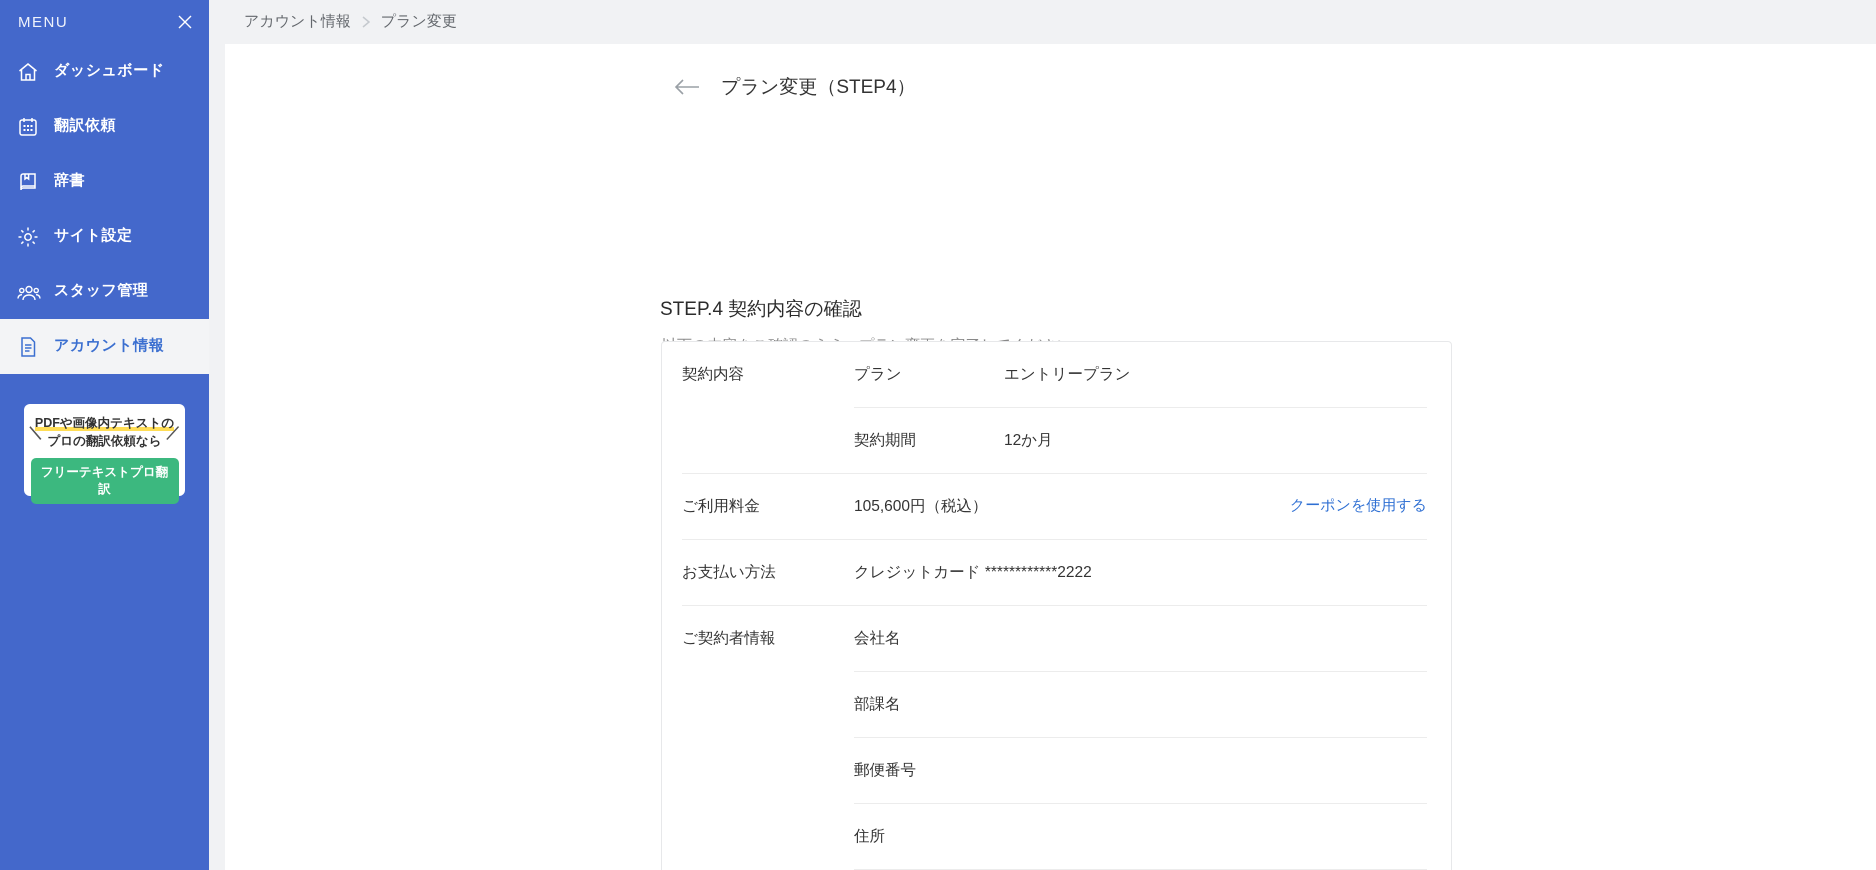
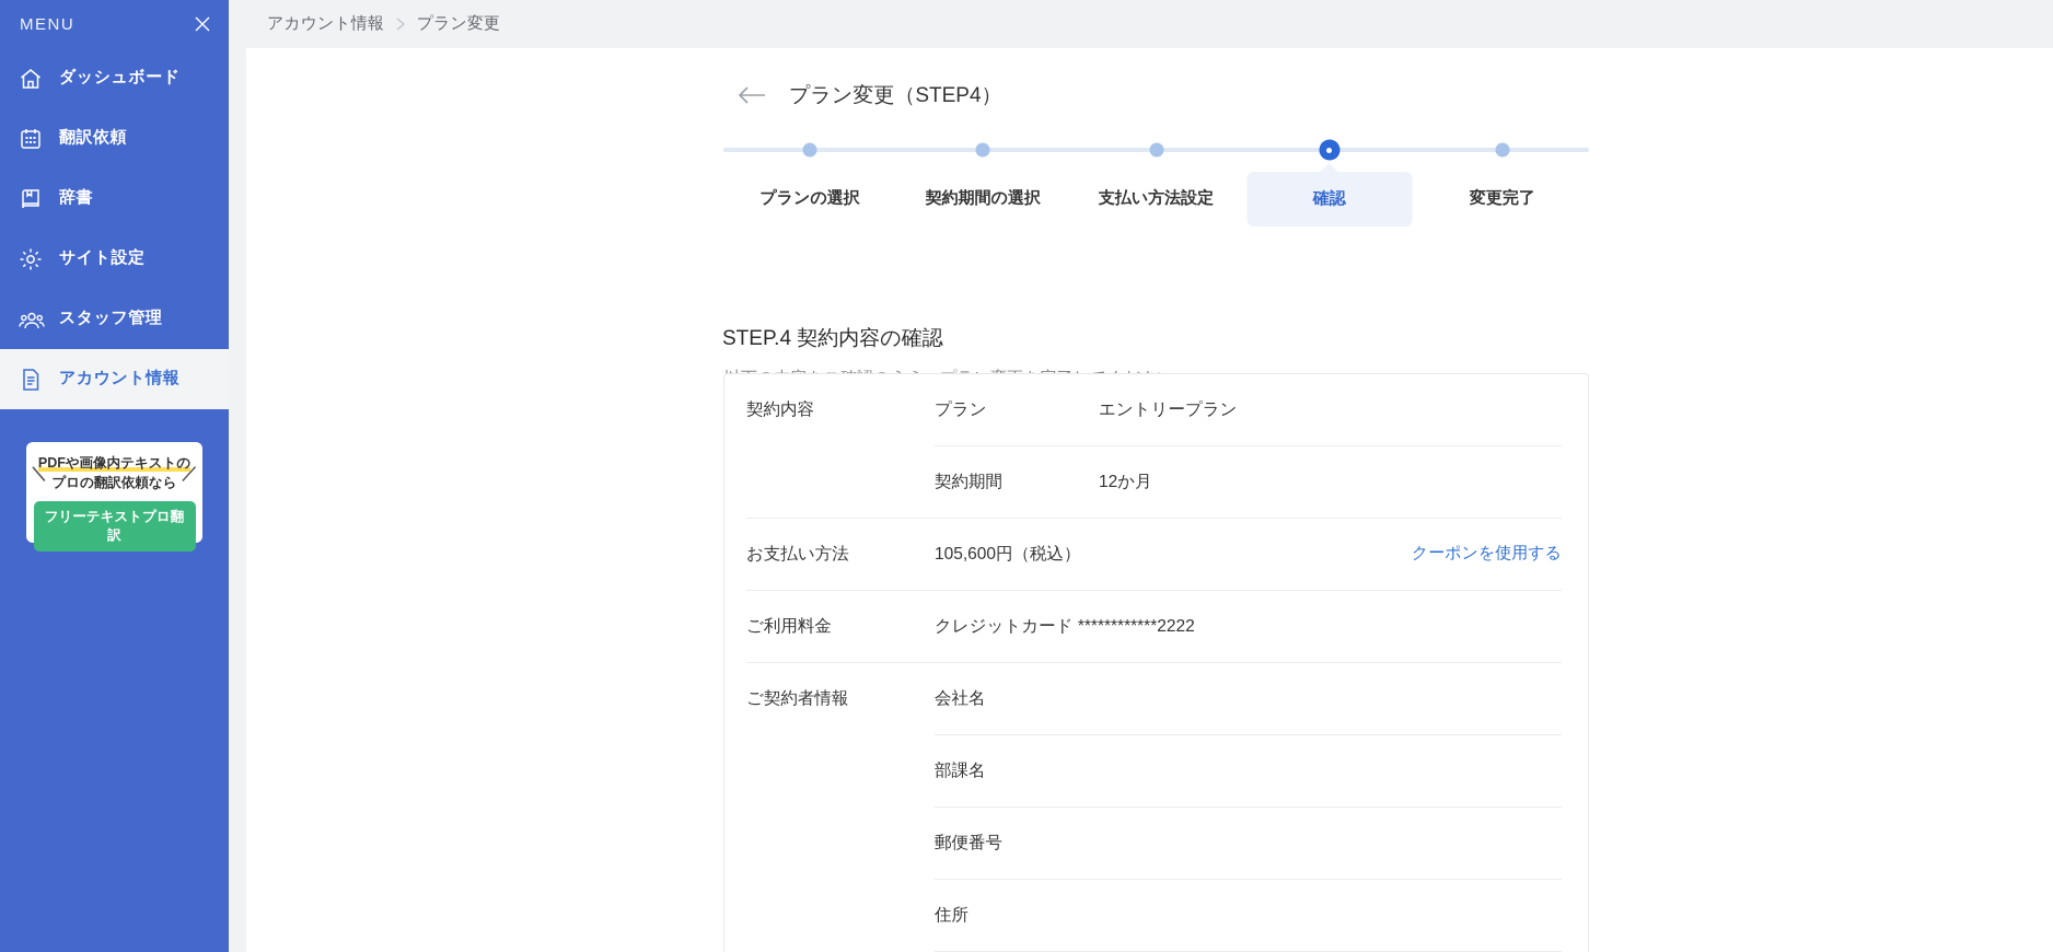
  MENU
  ダッシュボード
  翻訳依頼
  辞書
  サイト設定
  スタッフ管理
  アカウント情報
  ＼
  ／
  PDFや画像内テキストの
  プロの翻訳依頼なら
  フリーテキストプロ翻訳
  アカウント情報
  プラン変更
  プラン変更（STEP4）
+ プランの選択
+ 契約期間の選択
+ 支払い方法設定
+ 確認
+ 変更完了
  STEP.4 契約内容の確認
  契約内容
  プラン
  エントリープラン
  契約期間
  12か月
- ご利用料金
+ お支払い方法
  105,600円（税込）
  クーポンを使用する
- お支払い方法
+ ご利用料金
  クレジットカード ************2222
  ご契約者情報
  会社名
  部課名
  郵便番号
  住所
